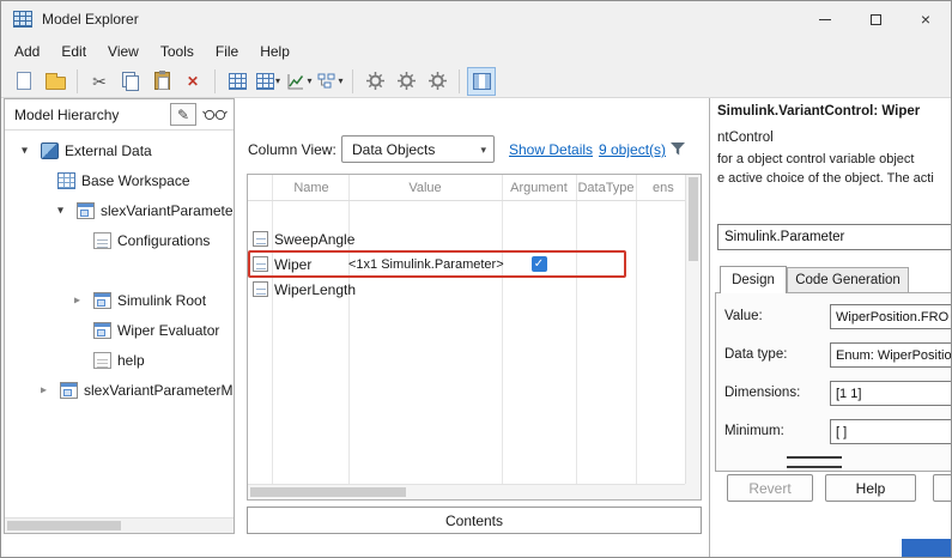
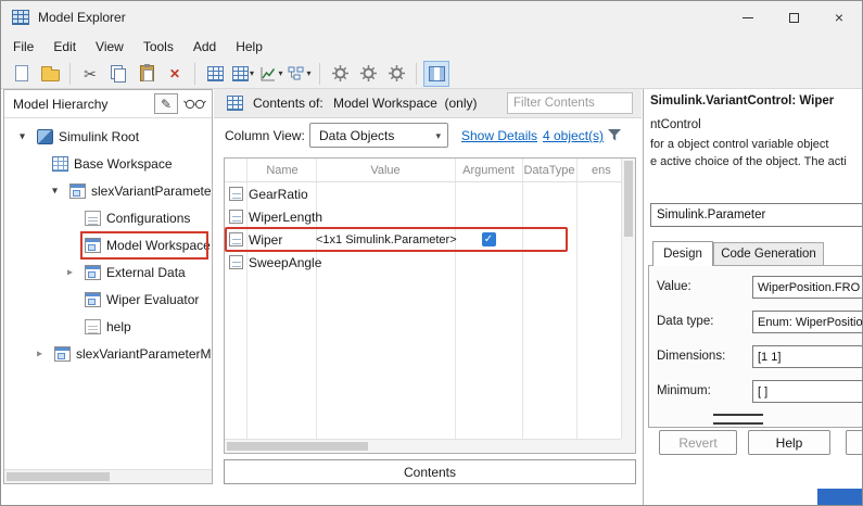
  Model Explorer
  ×
- Add
+ File
  Edit
  View
  Tools
- File
+ Add
  Help
  ✂
  ✕
  ▾
  ▾
  ▾
  Model Hierarchy
  ✎
  ▾
- External Data
+ Simulink Root
  Base Workspace
  ▾
  slexVariantParamete
  Configurations
+ Model Workspace
  ▸
- Simulink Root
+ External Data
  Wiper Evaluator
  help
  ▸
  slexVariantParameterM
+ Contents of:
+ Model Workspace (only)
+ Filter Contents
  Column View:
  Data Objects
  ▾
  Show Details
- 9 object(s)
+ 4 object(s)
  Name
  Value
  Argument
  DataType
  ens
+ GearRatio
- SweepAngle
+ WiperLength
  Wiper
  <1x1 Simulink.Parameter>
  ✓
- WiperLength
+ SweepAngle
  Contents
  Simulink.VariantControl: Wiper
  ntControl
  for a object control variable object
  e active choice of the object. The acti
  Simulink.Parameter
  Design
  Code Generation
  Value:
  WiperPosition.FRO
  Data type:
  Enum: WiperPositio
  Dimensions:
  [1 1]
  Minimum:
  [ ]
  Revert
  Help
